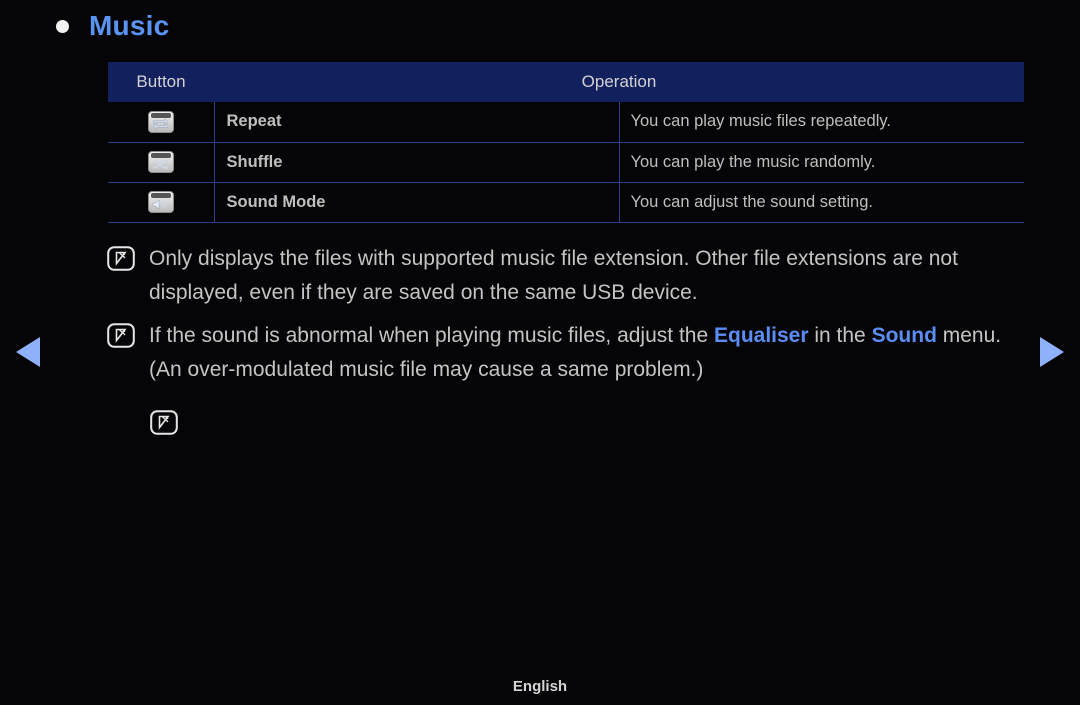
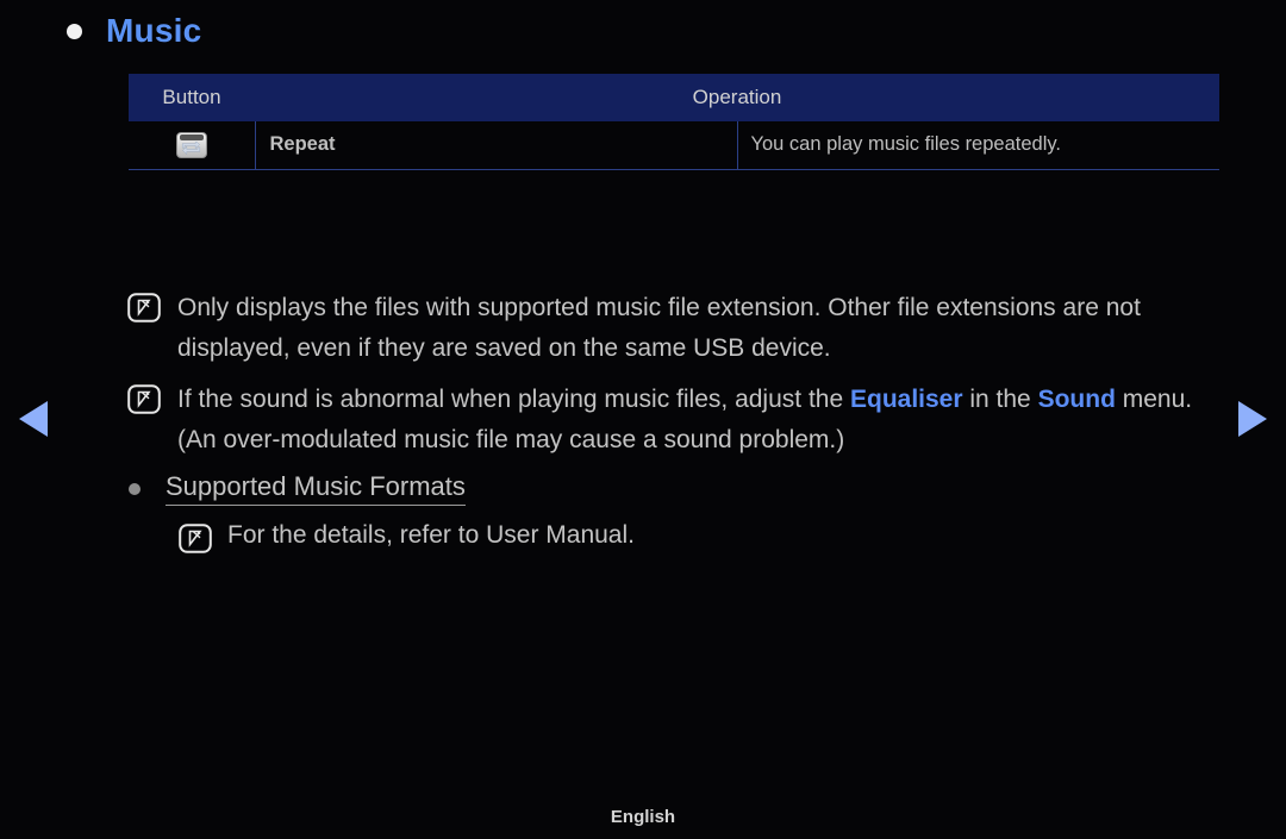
  Music
  Button	Operation
  	Repeat	You can play music files repeatedly.
- 	Shuffle	You can play the music randomly.
- 	Sound Mode	You can adjust the sound setting.
  Only displays the files with supported music file extension. Other file extensions are not displayed, even if they are saved on the same USB device.
- If the sound is abnormal when playing music files, adjust the Equaliser in the Sound menu. (An over-modulated music file may cause a same problem.)
+ If the sound is abnormal when playing music files, adjust the Equaliser in the Sound menu. (An over-modulated music file may cause a sound problem.)
+ Supported Music Formats
+ For the details, refer to User Manual.
  English
